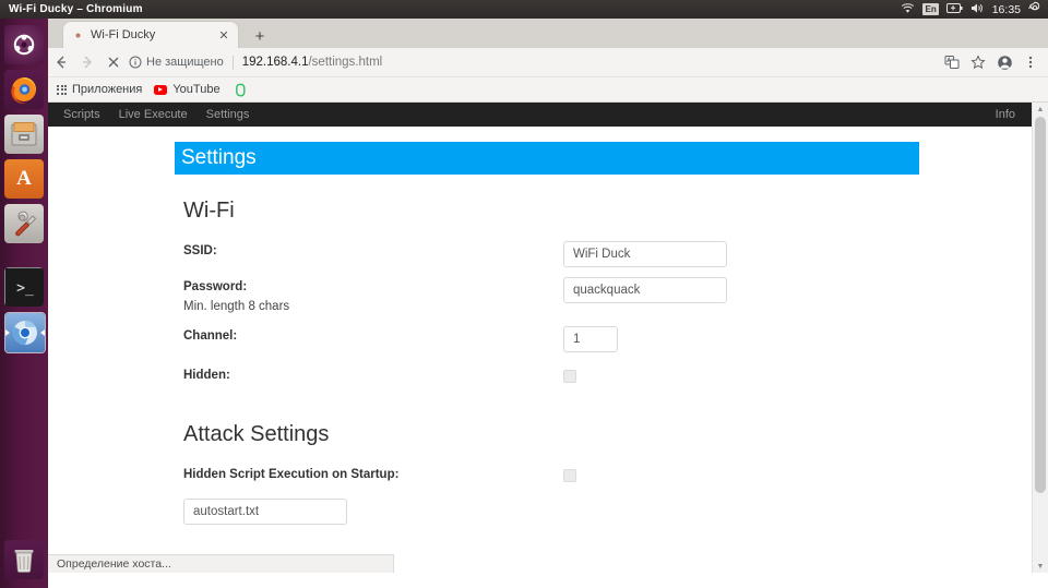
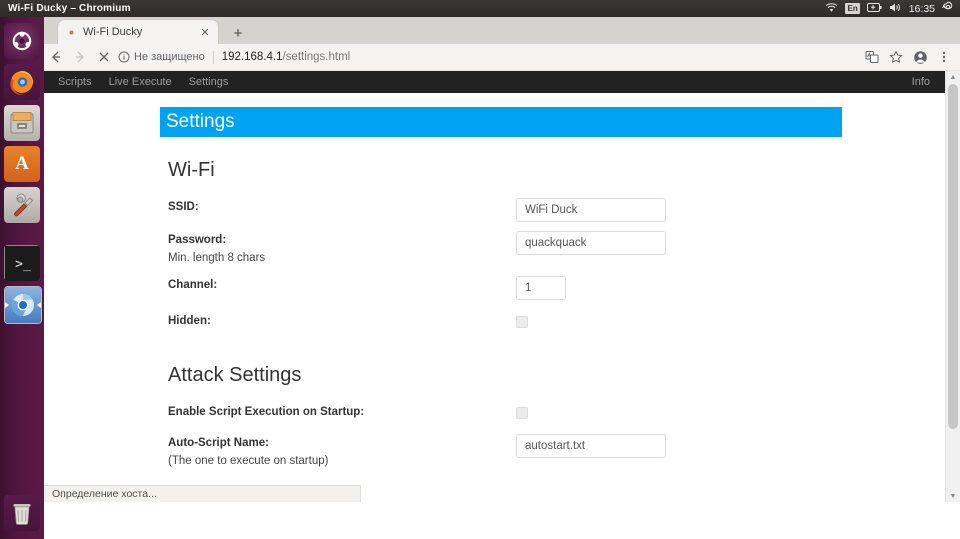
  Wi-Fi Ducky – Chromium
  En
  16:35
  A
  >_
  Wi-Fi Ducky
  ✕
  +
  Не защищено
  192.168.4.1
  /settings.html
- Приложения
- YouTube
  Scripts
  Live Execute
  Settings
  Info
  Settings
  Wi-Fi
  SSID:
  WiFi Duck
  Password:
  Min. length 8 chars
  quackquack
  Channel:
  1
  Hidden:
  Attack Settings
- Hidden Script Execution on Startup:
+ Enable Script Execution on Startup:
+ Auto-Script Name:
+ (The one to execute on startup)
  autostart.txt
  Определение хоста...
